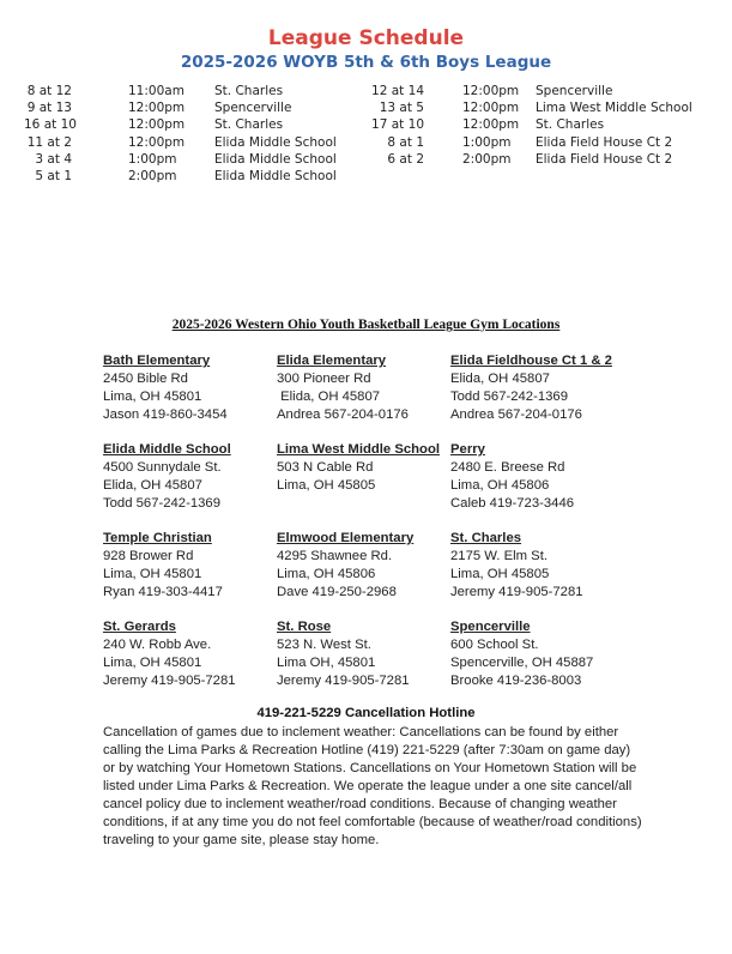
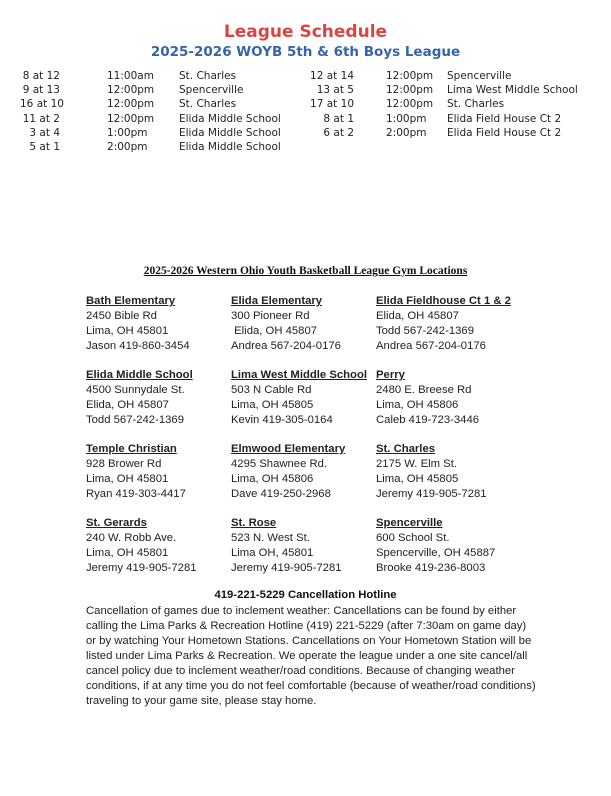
  League Schedule
  2025-2026 WOYB 5th & 6th Boys League
  8 at 12
  11:00am
  St. Charles
  9 at 13
  12:00pm
  Spencerville
  16 at 10
  12:00pm
  St. Charles
  11 at 2
  12:00pm
  Elida Middle School
  3 at 4
  1:00pm
  Elida Middle School
  5 at 1
  2:00pm
  Elida Middle School
  12 at 14
  12:00pm
  Spencerville
  13 at 5
  12:00pm
  Lima West Middle School
  17 at 10
  12:00pm
  St. Charles
  8 at 1
  1:00pm
  Elida Field House Ct 2
  6 at 2
  2:00pm
  Elida Field House Ct 2
  2025-2026 Western Ohio Youth Basketball League Gym Locations
  Bath Elementary
  2450 Bible Rd
  Lima, OH 45801
  Jason 419-860-3454
  Elida Elementary
  300 Pioneer Rd
  Elida, OH 45807
  Andrea 567-204-0176
  Elida Fieldhouse Ct 1 & 2
  Elida, OH 45807
  Todd 567-242-1369
  Andrea 567-204-0176
  Elida Middle School
  4500 Sunnydale St.
  Elida, OH 45807
  Todd 567-242-1369
  Lima West Middle School
  503 N Cable Rd
  Lima, OH 45805
+ Kevin 419-305-0164
  Perry
  2480 E. Breese Rd
  Lima, OH 45806
  Caleb 419-723-3446
  Temple Christian
  928 Brower Rd
  Lima, OH 45801
  Ryan 419-303-4417
  Elmwood Elementary
  4295 Shawnee Rd.
  Lima, OH 45806
  Dave 419-250-2968
  St. Charles
  2175 W. Elm St.
  Lima, OH 45805
  Jeremy 419-905-7281
  St. Gerards
  240 W. Robb Ave.
  Lima, OH 45801
  Jeremy 419-905-7281
  St. Rose
  523 N. West St.
  Lima OH, 45801
  Jeremy 419-905-7281
  Spencerville
  600 School St.
  Spencerville, OH 45887
  Brooke 419-236-8003
  419-221-5229 Cancellation Hotline
  Cancellation of games due to inclement weather: Cancellations can be found by either calling the Lima Parks & Recreation Hotline (419) 221-5229 (after 7:30am on game day) or by watching Your Hometown Stations. Cancellations on Your Hometown Station will be listed under Lima Parks & Recreation. We operate the league under a one site cancel/all cancel policy due to inclement weather/road conditions. Because of changing weather conditions, if at any time you do not feel comfortable (because of weather/road conditions) traveling to your game site, please stay home.
